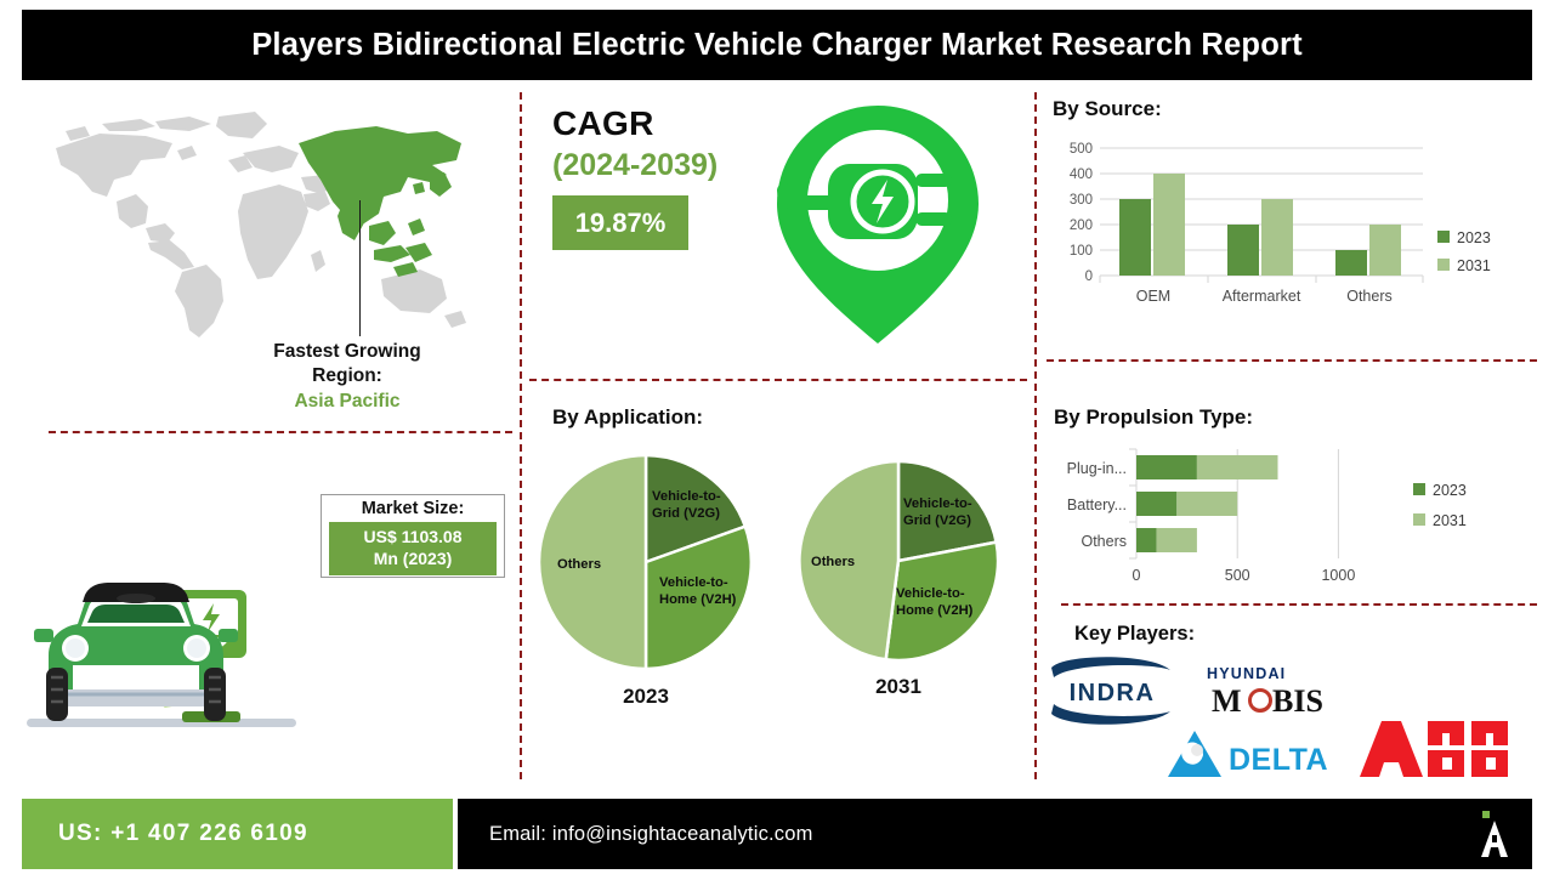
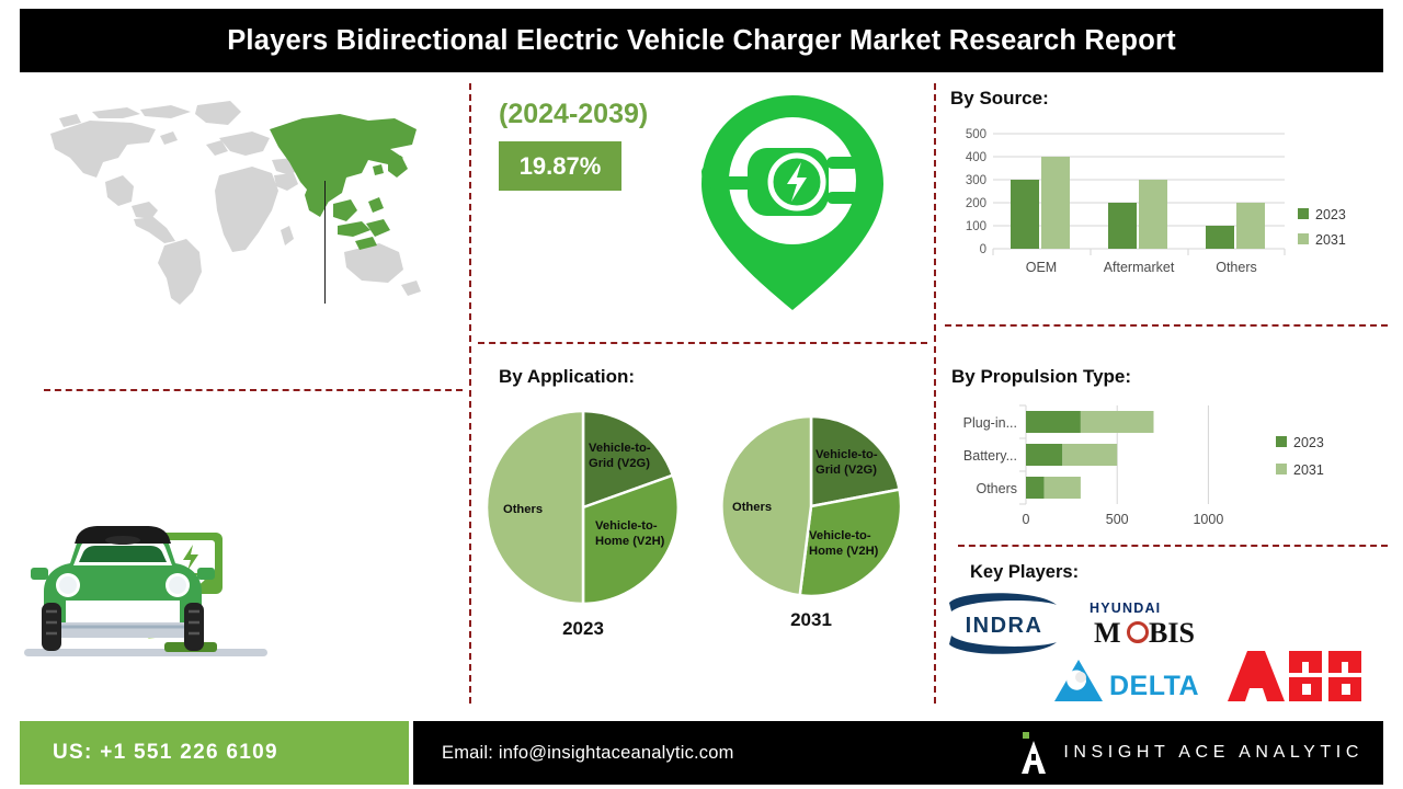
  Players Bidirectional Electric Vehicle Charger Market Research Report
- Fastest Growing
- Region:
- Asia Pacific
- Market Size:
- US$ 1103.08
- Mn (2023)
- CAGR
  (2024-2039)
  19.87%
  By Application:
  Vehicle-to-
  Grid (V2G)
  Vehicle-to-
  Home (V2H)
  Others
  2023
  Vehicle-to-
  Grid (V2G)
  Vehicle-to-
  Home (V2H)
  Others
  2031
  By Source:
  500
  400
  300
  200
  100
  0
  OEM
  Aftermarket
  Others
  2023
  2031
  By Propulsion Type:
  Plug-in...
  Battery...
  Others
  0
  500
  1000
  2023
  2031
  Key Players:
  INDRA
  HYUNDAI
  M
  BIS
  DELTA
- US: +1 407 226 6109
+ US: +1 551 226 6109
  Email: info@insightaceanalytic.com
+ INSIGHT ACE ANALYTIC
